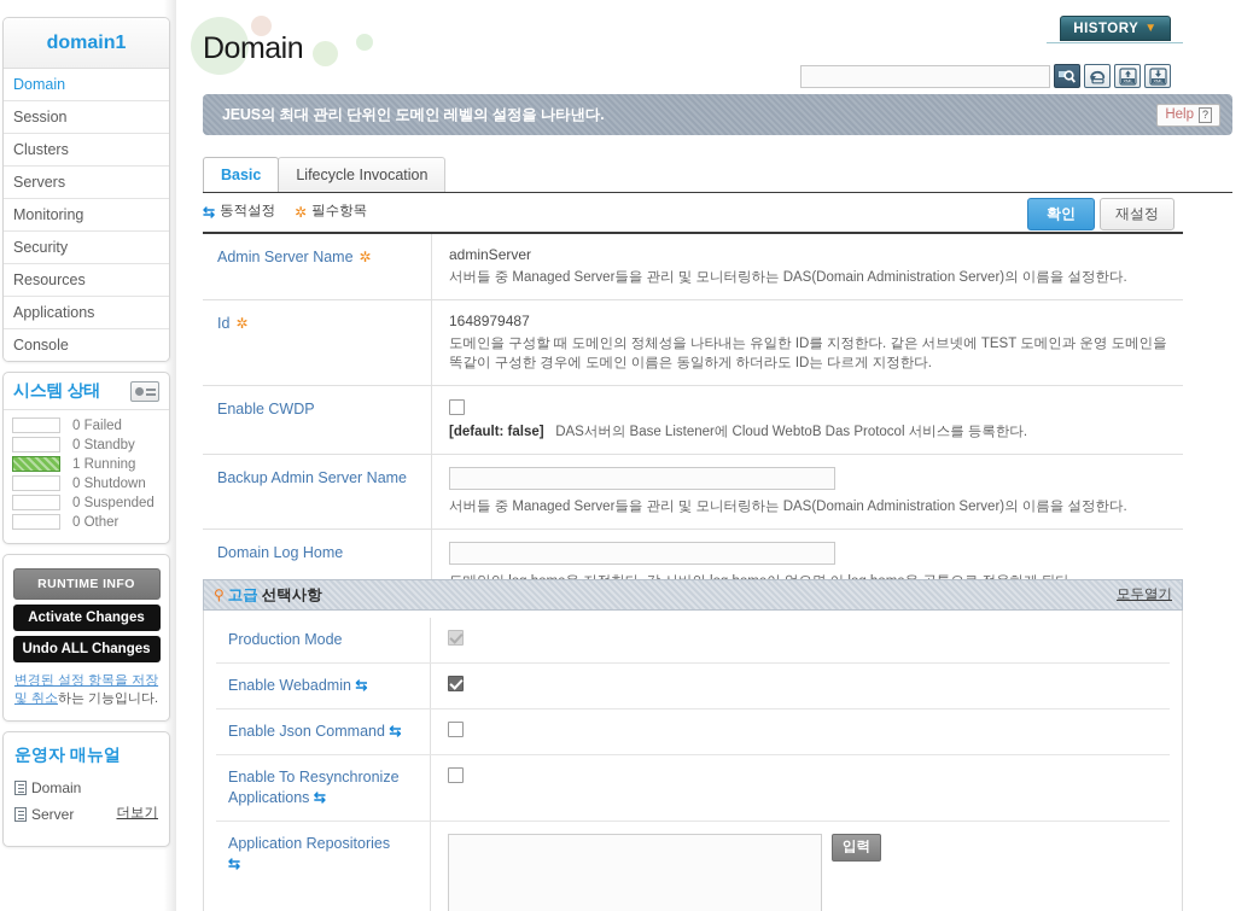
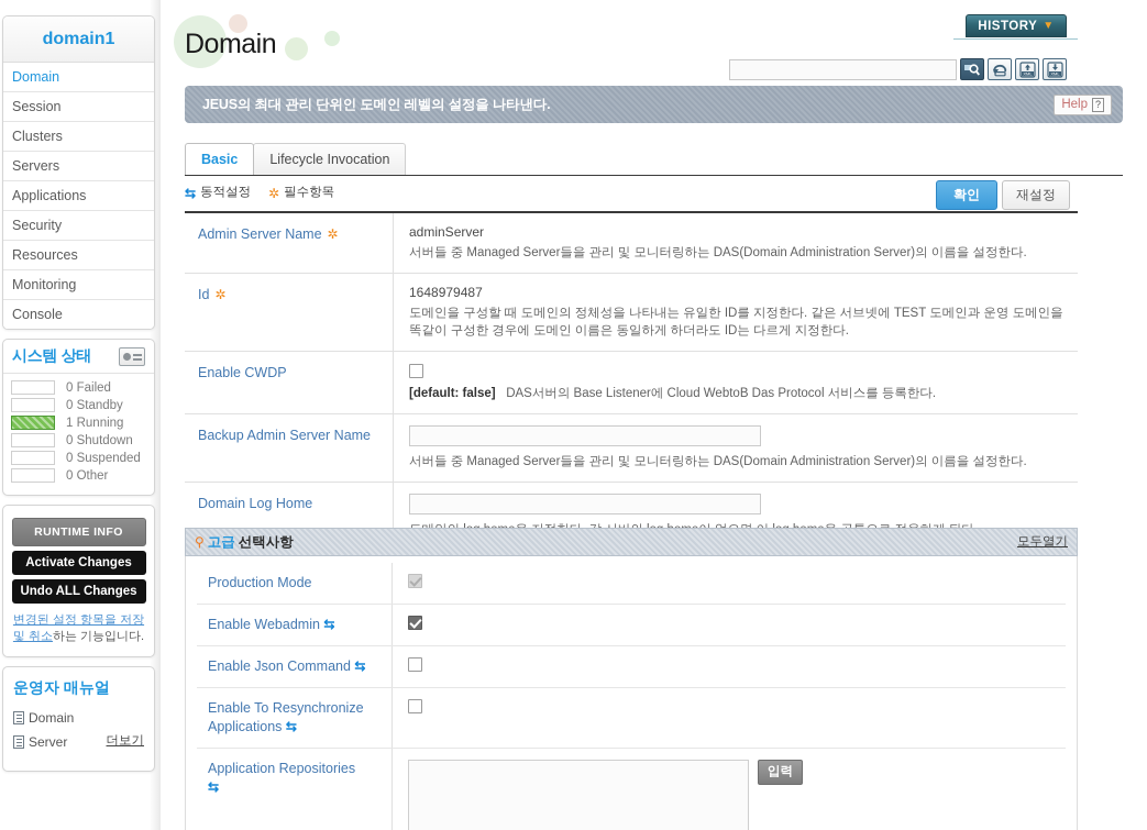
  domain1
  Domain
  Session
  Clusters
  Servers
- Monitoring
+ Applications
  Security
  Resources
- Applications
+ Monitoring
  Console
  시스템 상태
  0 Failed
  0 Standby
  1 Running
  0 Shutdown
  0 Suspended
  0 Other
  RUNTIME INFO
  Activate Changes
  Undo ALL Changes
  변경된 설정 항목을 저장 및 취소하는 기능입니다.
  운영자 매뉴얼
  Domain
  Server
  더보기
  Domain
  HISTORY
  ▼
  JEUS의 최대 관리 단위인 도메인 레벨의 설정을 나타낸다.
  Help
  ?
  Basic
  Lifecycle Invocation
  ⇆
  동적설정
  ✲
  필수항목
  확인
  재설정
  Admin Server Name
  ✲
  adminServer
  서버들 중 Managed Server들을 관리 및 모니터링하는 DAS(Domain Administration Server)의 이름을 설정한다.
  Id
  ✲
  1648979487
  도메인을 구성할 때 도메인의 정체성을 나타내는 유일한 ID를 지정한다. 같은 서브넷에 TEST 도메인과 운영 도메인을 똑같이 구성한 경우에 도메인 이름은 동일하게 하더라도 ID는 다르게 지정한다.
  Enable CWDP
  [default: false] DAS서버의 Base Listener에 Cloud WebtoB Das Protocol 서비스를 등록한다.
  Backup Admin Server Name
  서버들 중 Managed Server들을 관리 및 모니터링하는 DAS(Domain Administration Server)의 이름을 설정한다.
  Domain Log Home
  ⚲
  고급
  선택사항
  모두열기
  Production Mode
  Enable Webadmin ⇆
  Enable Json Command ⇆
  Enable To Resynchronize Applications ⇆
  Application Repositories
  ⇆
  입력
